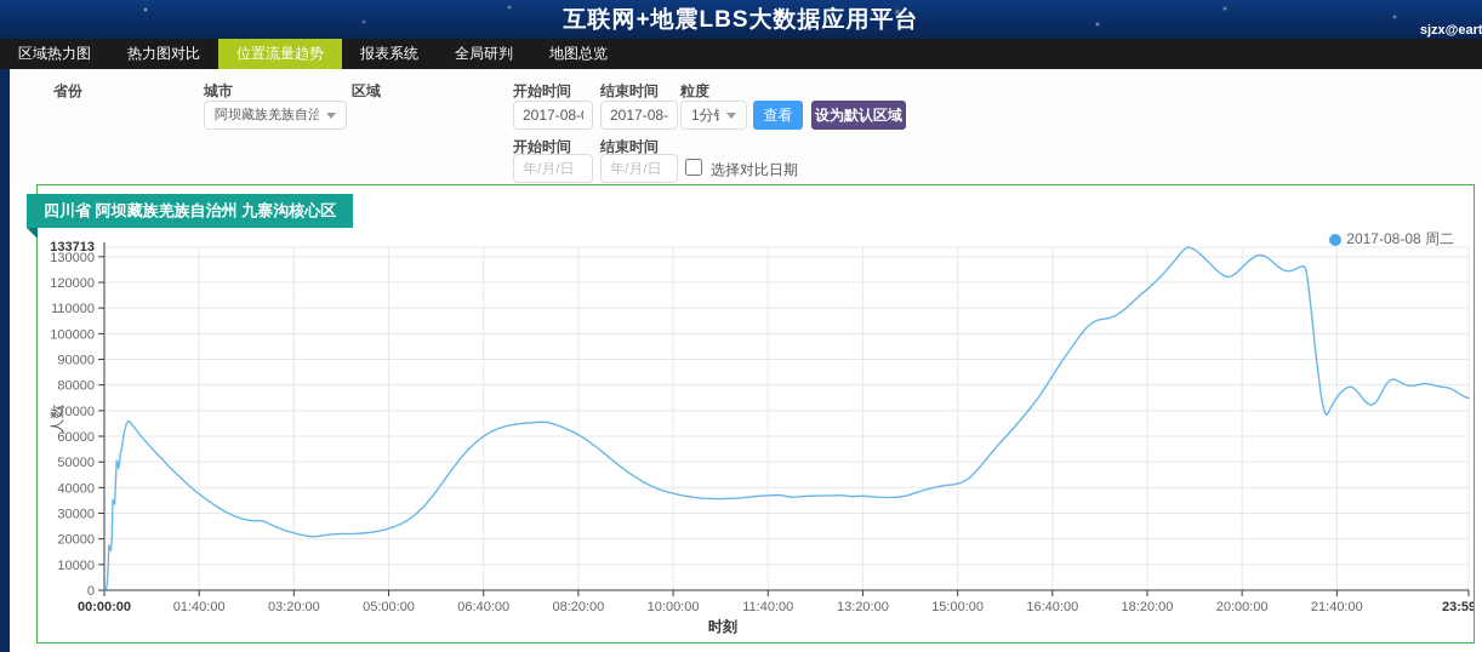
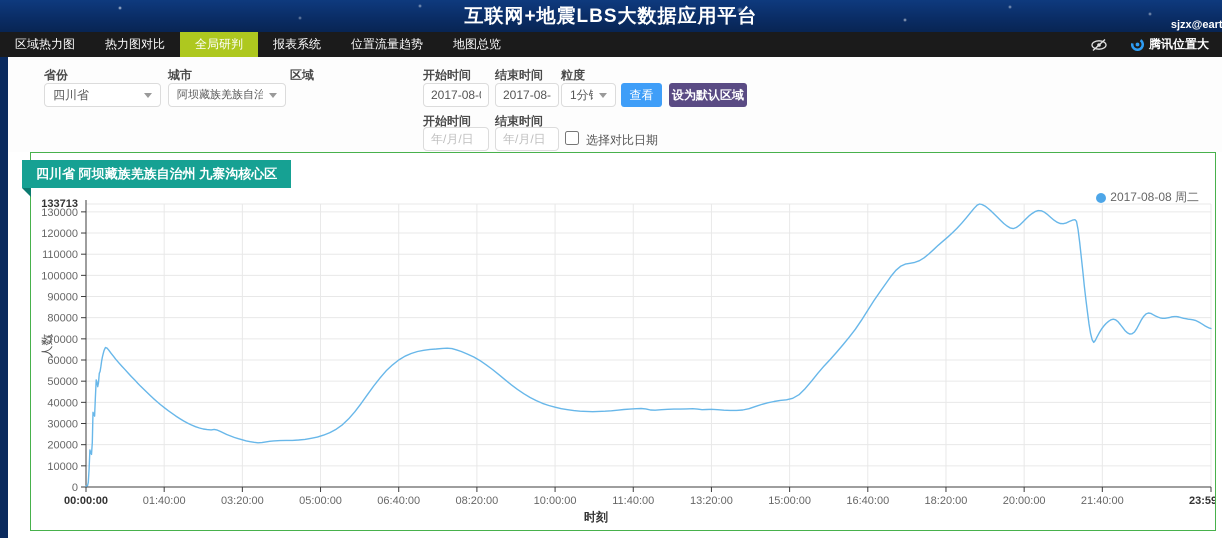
  互联网+地震LBS大数据应用平台
  sjzx@eart
  区域热力图
  热力图对比
- 位置流量趋势
+ 全局研判
  报表系统
- 全局研判
+ 位置流量趋势
  地图总览
+ 腾讯位置大
  省份
+ 四川省
  城市
  阿坝藏族羌族自治
  区域
  开始时间
  2017-08-
  结束时间
  2017-08-
  粒度
  查看
  设为默认区域
  开始时间
  年/月/日
  结束时间
  年/月/日
  选择对比日期
  四川省 阿坝藏族羌族自治州 九寨沟核心区
  2017-08-08 周二
  0
  10000
  20000
  30000
  40000
  50000
  60000
  70000
  80000
  90000
  100000
  110000
  120000
  130000
  133713
  00:00:00
  01:40:00
  03:20:00
  05:00:00
  06:40:00
  08:20:00
  10:00:00
  11:40:00
  13:20:00
  15:00:00
  16:40:00
  18:20:00
  20:00:00
  21:40:00
  时刻
